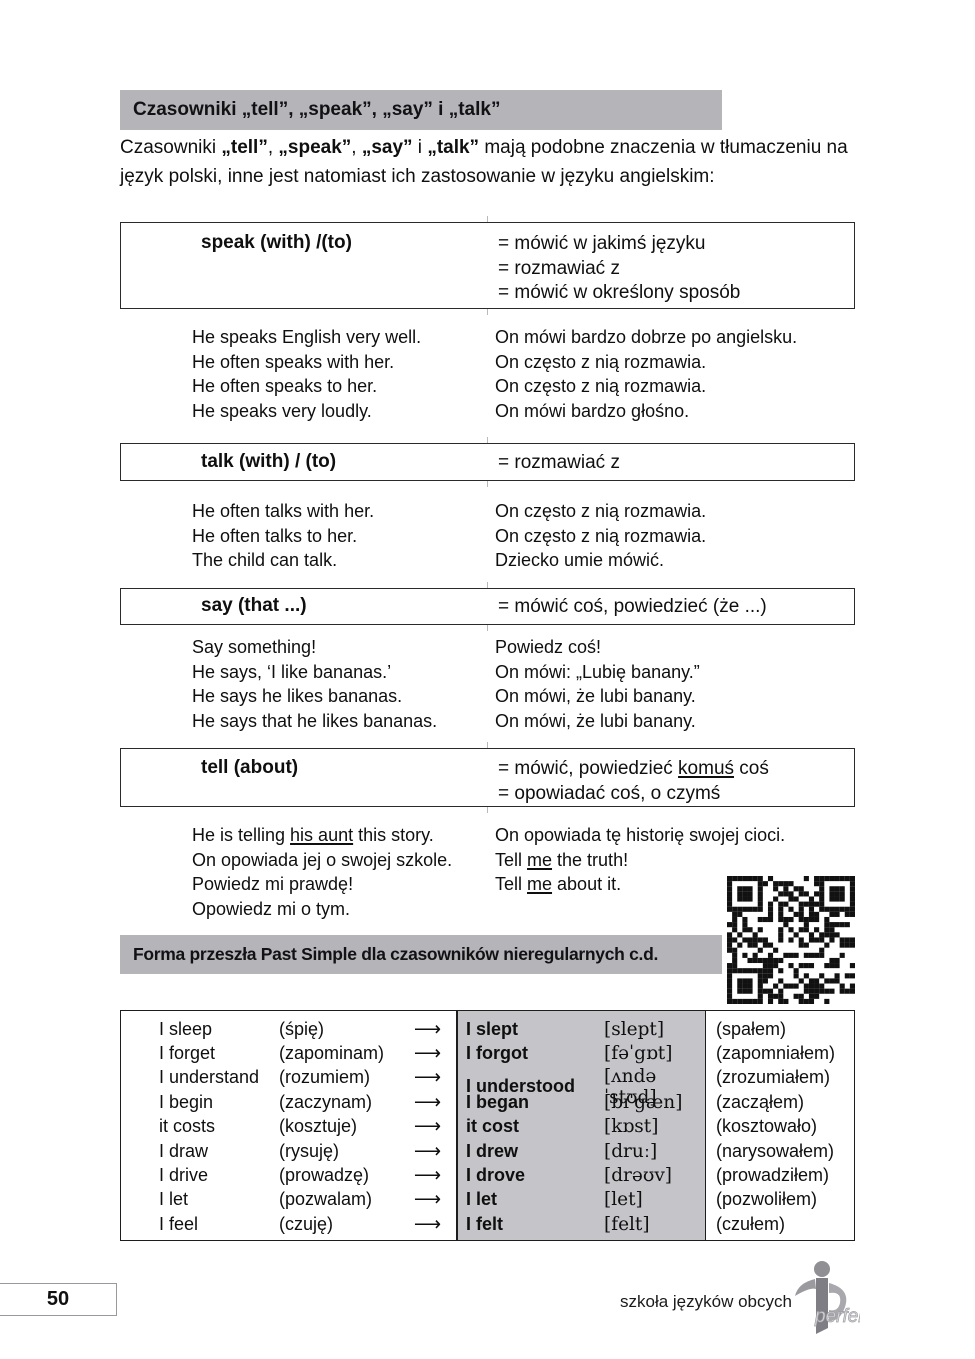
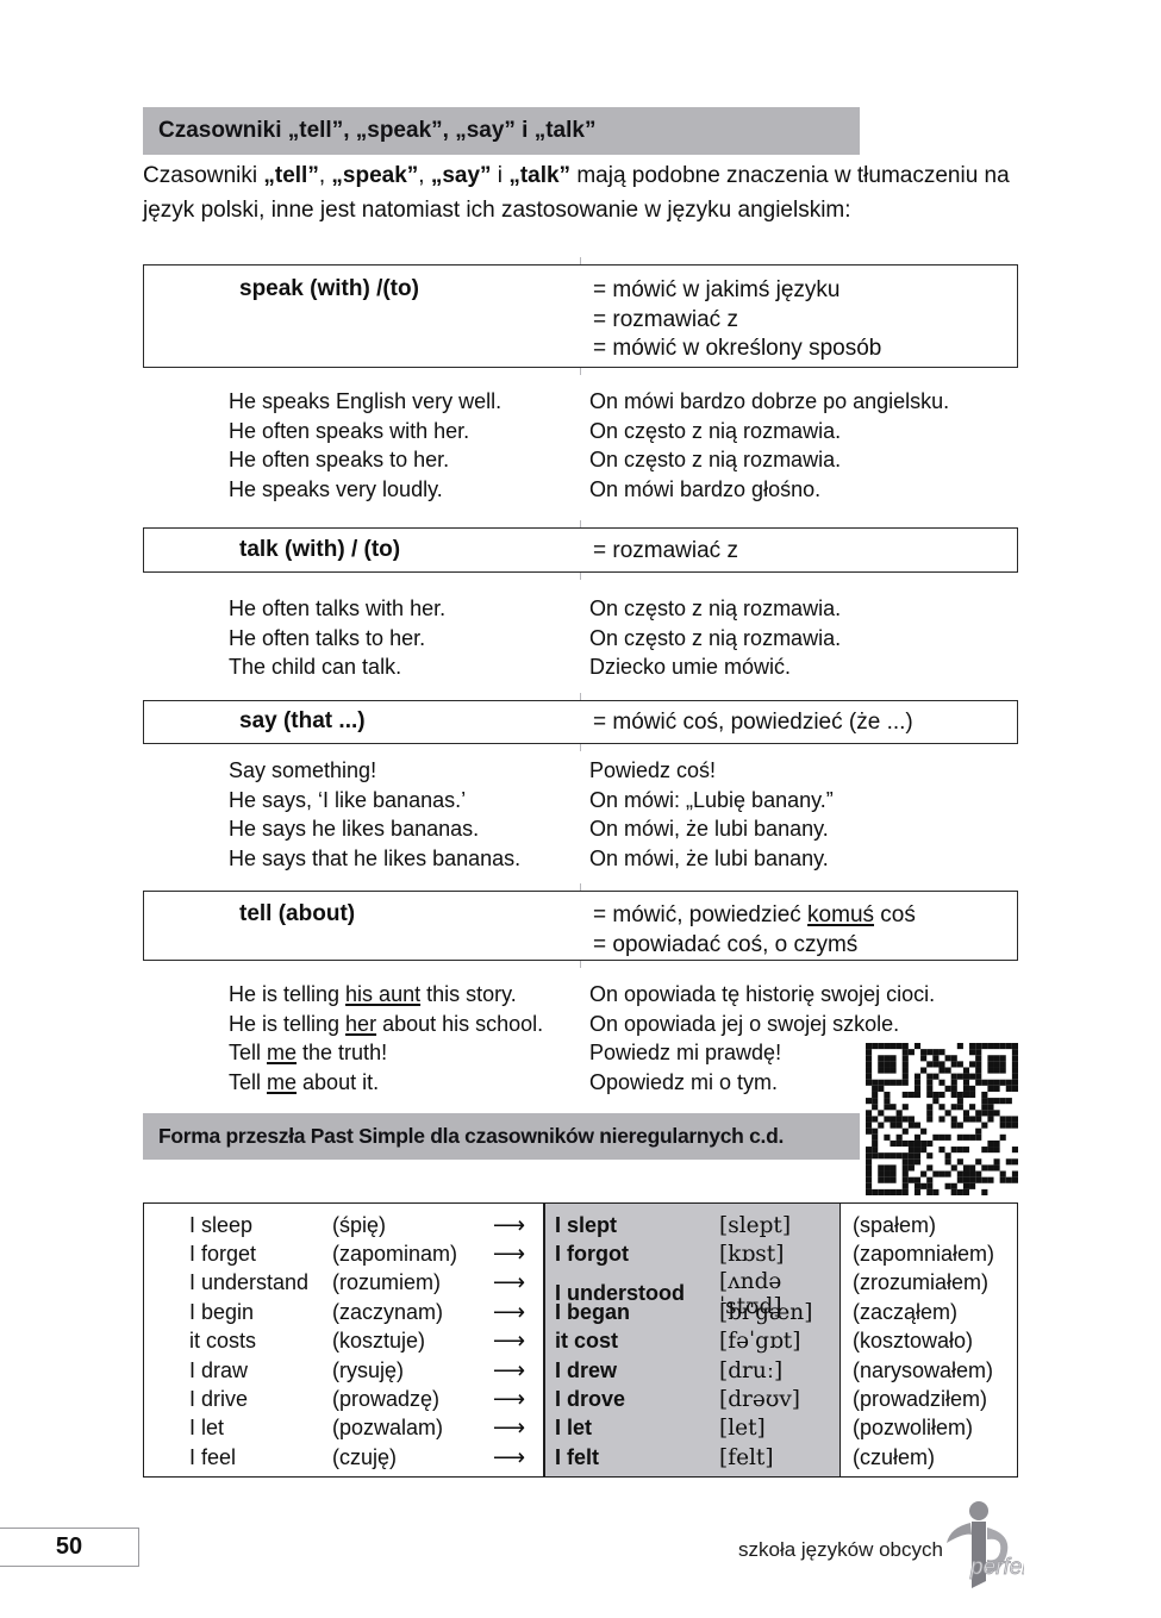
  Czasowniki „tell”, „speak”, „say” i „talk”
  Czasowniki „tell”, „speak”, „say” i „talk” mają podobne znaczenia w tłumaczeniu na język polski, inne jest natomiast ich zastosowanie w języku angielskim:
  speak (with) /(to)
  = mówić w jakimś języku
  = rozmawiać z
  = mówić w określony sposób
  He speaks English very well.
  On mówi bardzo dobrze po angielsku.
  He often speaks with her.
  On często z nią rozmawia.
  He often speaks to her.
  On często z nią rozmawia.
  He speaks very loudly.
  On mówi bardzo głośno.
  talk (with) / (to)
  = rozmawiać z
  He often talks with her.
  On często z nią rozmawia.
  He often talks to her.
  On często z nią rozmawia.
  The child can talk.
  Dziecko umie mówić.
  say (that ...)
  = mówić coś, powiedzieć (że ...)
  Say something!
  Powiedz coś!
  He says, ‘I like bananas.’
  On mówi: „Lubię banany.”
  He says he likes bananas.
  On mówi, że lubi banany.
  He says that he likes bananas.
  On mówi, że lubi banany.
  tell (about)
  = mówić, powiedzieć komuś coś
  = opowiadać coś, o czymś
  He is telling his aunt this story.
  On opowiada tę historię swojej cioci.
+ He is telling her about his school.
  On opowiada jej o swojej szkole.
  Tell me the truth!
  Powiedz mi prawdę!
  Tell me about it.
  Opowiedz mi o tym.
  Forma przeszła Past Simple dla czasowników nieregularnych c.d.
  I sleep
  (śpię)
  ⟶
  I forget
  (zapominam)
  ⟶
  I understand
  (rozumiem)
  ⟶
  I begin
  (zaczynam)
  ⟶
  it costs
  (kosztuje)
  ⟶
  I draw
  (rysuję)
  ⟶
  I drive
  (prowadzę)
  ⟶
  I let
  (pozwalam)
  ⟶
  I feel
  (czuję)
  ⟶
  I slept
  [slept]
  I forgot
- [fəˈgɒt]
+ [kɒst]
  I understood
  [ʌndəˈstʊd]
  I began
  [bɪˈgæn]
  it cost
- [kɒst]
+ [fəˈgɒt]
  I drew
  [druː]
  I drove
  [drəʊv]
  I let
  [let]
  I felt
  [felt]
  (spałem)
  (zapomniałem)
  (zrozumiałem)
  (zacząłem)
  (kosztowało)
  (narysowałem)
  (prowadziłem)
  (pozwoliłem)
  (czułem)
  50
  szkoła języków obcych
  perfe
